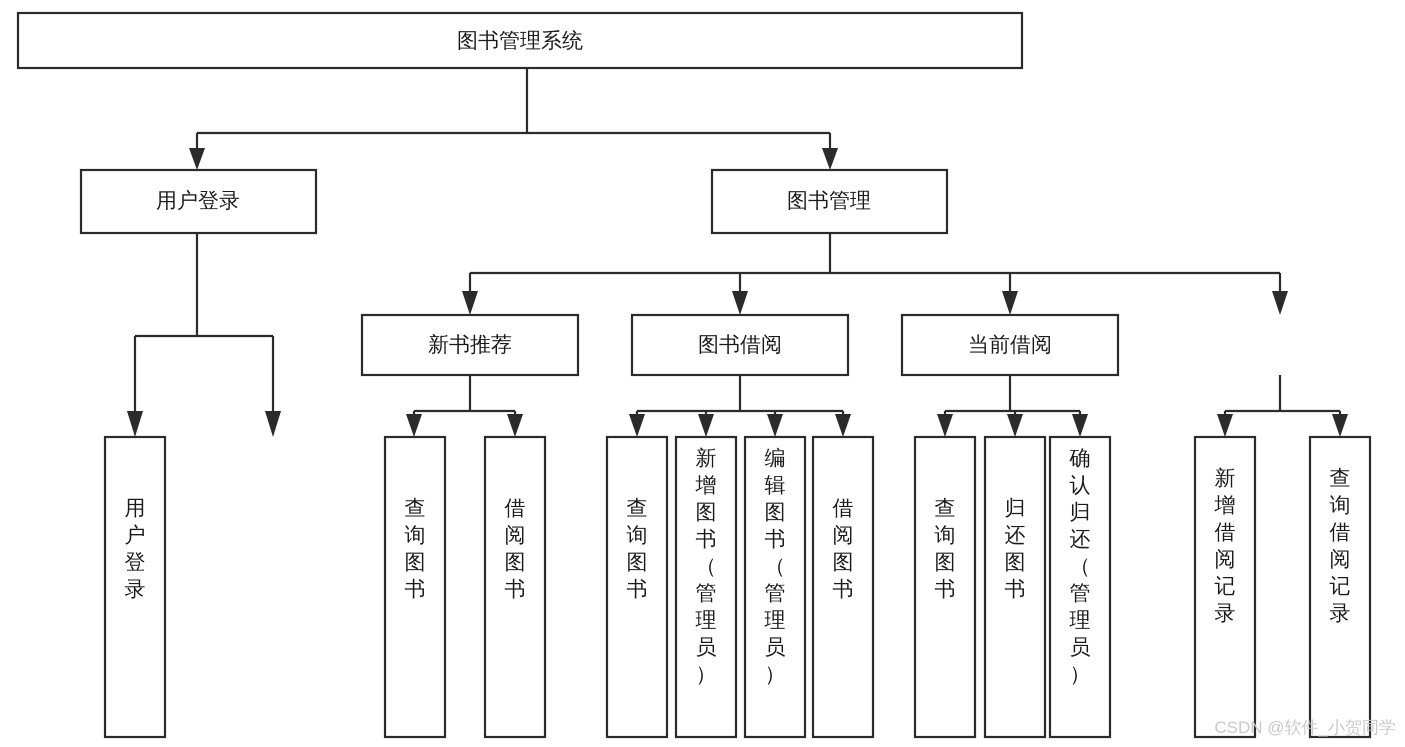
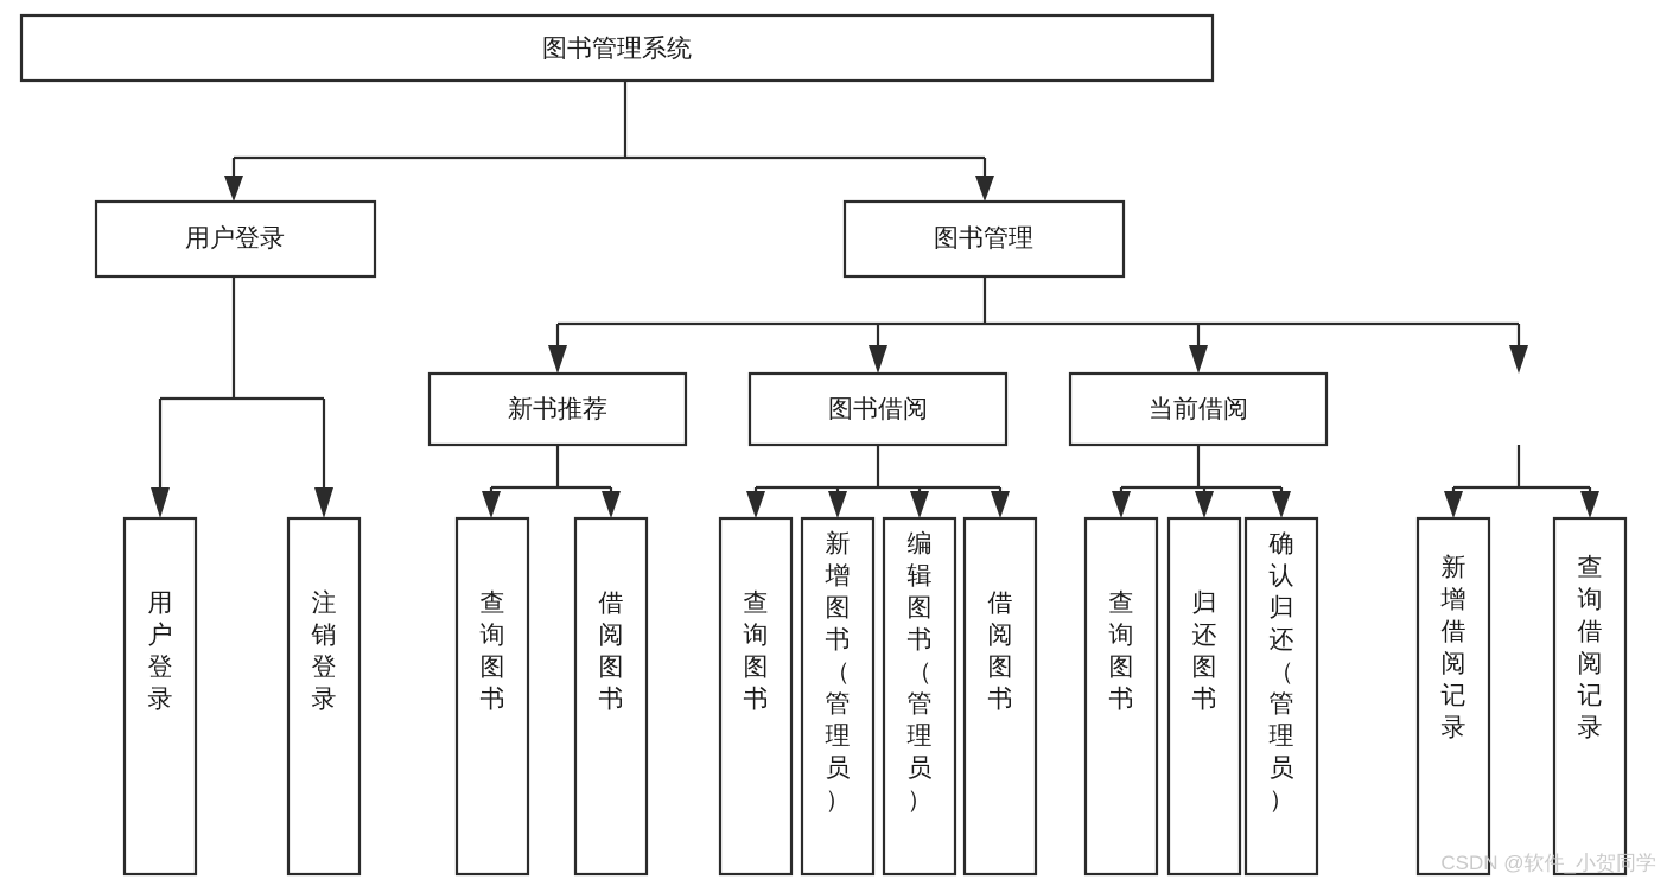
  图书管理系统
  用户登录
  图书管理
  新书推荐
  图书借阅
  当前借阅
  用户登录
+ 注销登录
  查询图书
  借阅图书
  查询图书
  新增图书（管理员）
  编辑图书（管理员）
  借阅图书
  查询图书
  归还图书
  确认归还（管理员）
  新增借阅记录
  查询借阅记录
  CSDN @软件_小贺同学
